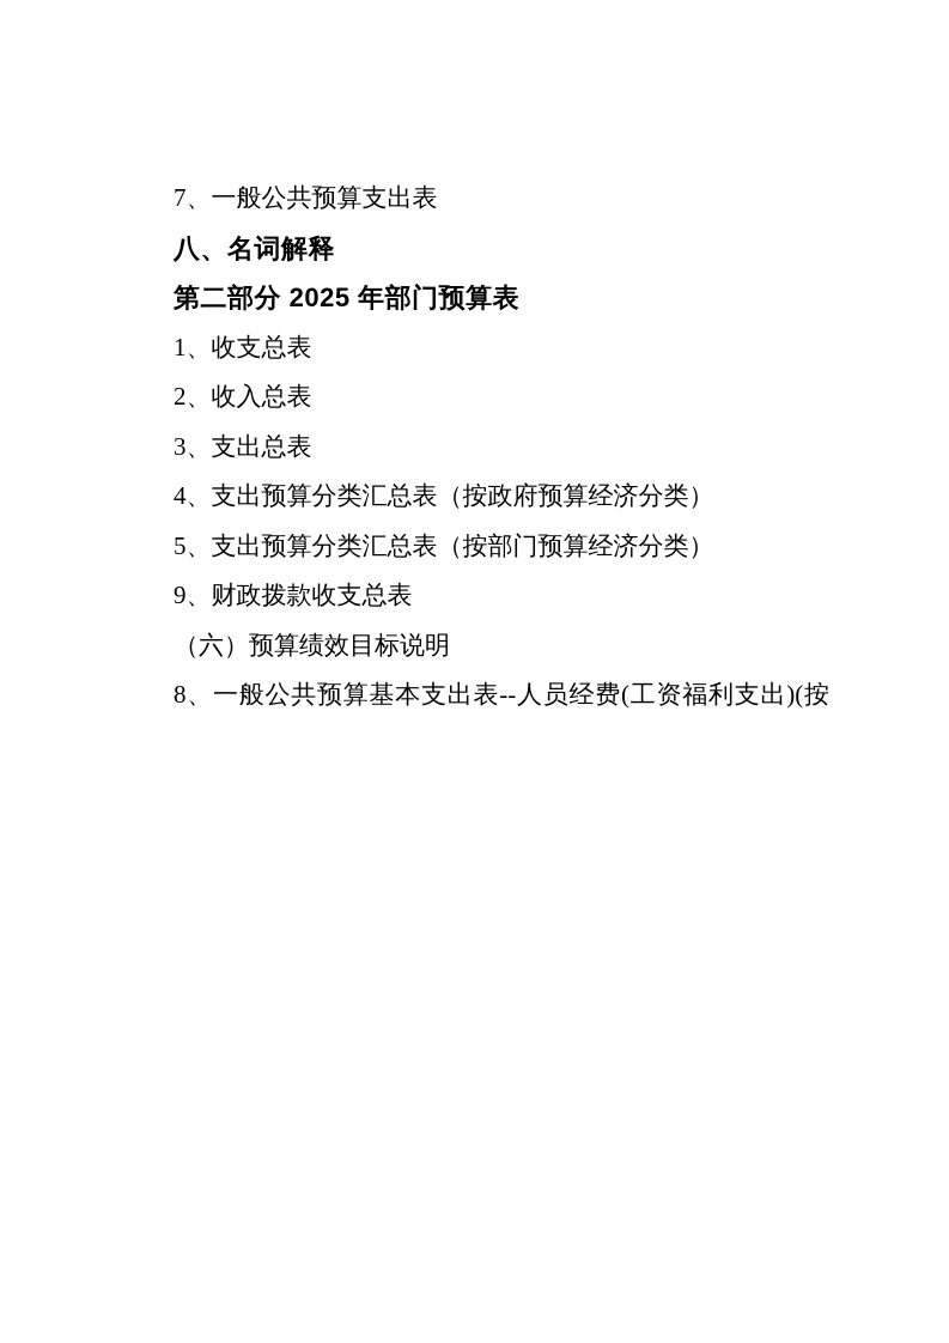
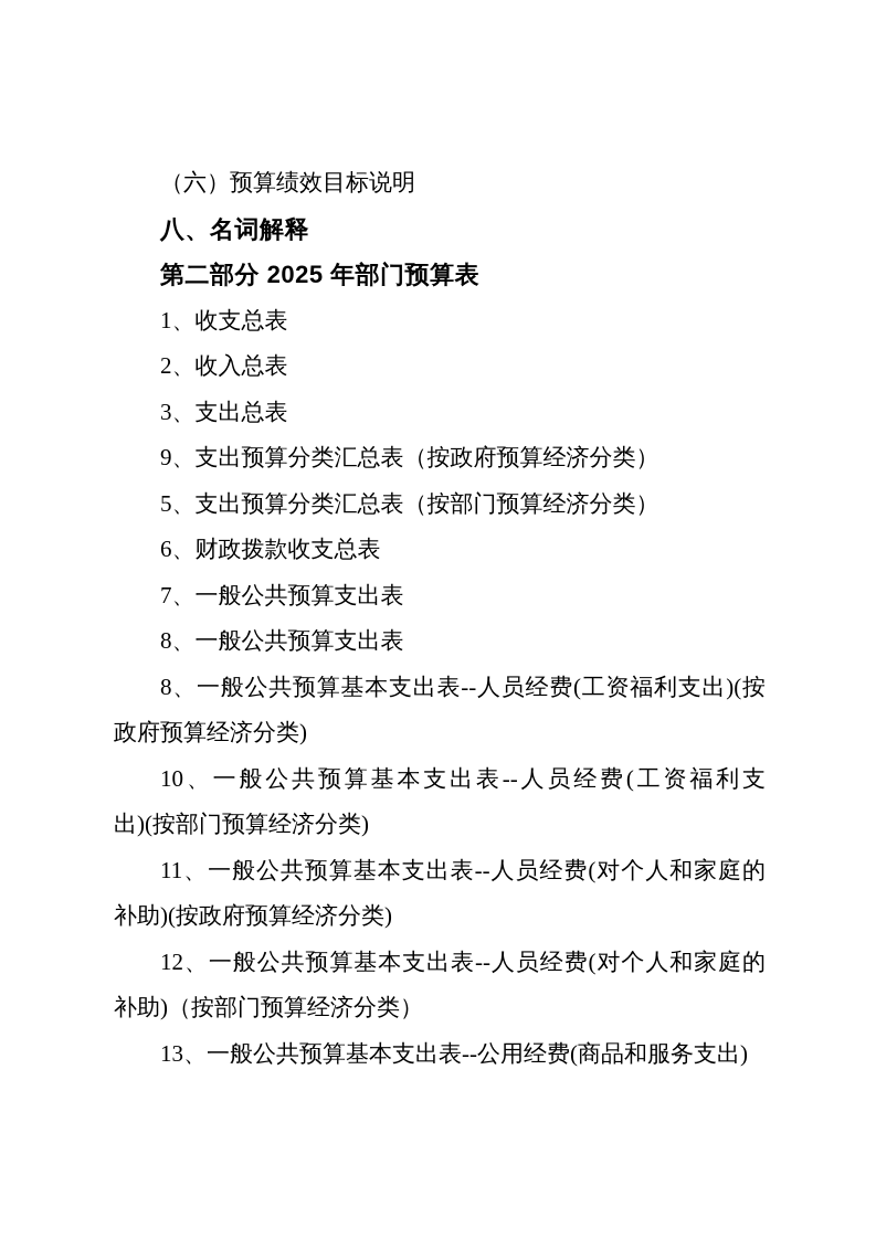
- 7、一般公共预算支出表
+ （六）预算绩效目标说明
  八、名词解释
  第二部分 2025 年部门预算表
  1、收支总表
  2、收入总表
  3、支出总表
- 4、支出预算分类汇总表（按政府预算经济分类）
+ 9、支出预算分类汇总表（按政府预算经济分类）
  5、支出预算分类汇总表（按部门预算经济分类）
- 9、财政拨款收支总表
+ 6、财政拨款收支总表
- （六）预算绩效目标说明
+ 7、一般公共预算支出表
+ 8、一般公共预算支出表
  8、一般公共预算基本支出表--人员经费(工资福利支出)(按
+ 政府预算经济分类)
+ 10、一般公共预算基本支出表--人员经费(工资福利支
+ 出)(按部门预算经济分类)
+ 11、一般公共预算基本支出表--人员经费(对个人和家庭的
+ 补助)(按政府预算经济分类)
+ 12、一般公共预算基本支出表--人员经费(对个人和家庭的
+ 补助)（按部门预算经济分类）
+ 13、一般公共预算基本支出表--公用经费(商品和服务支出)
